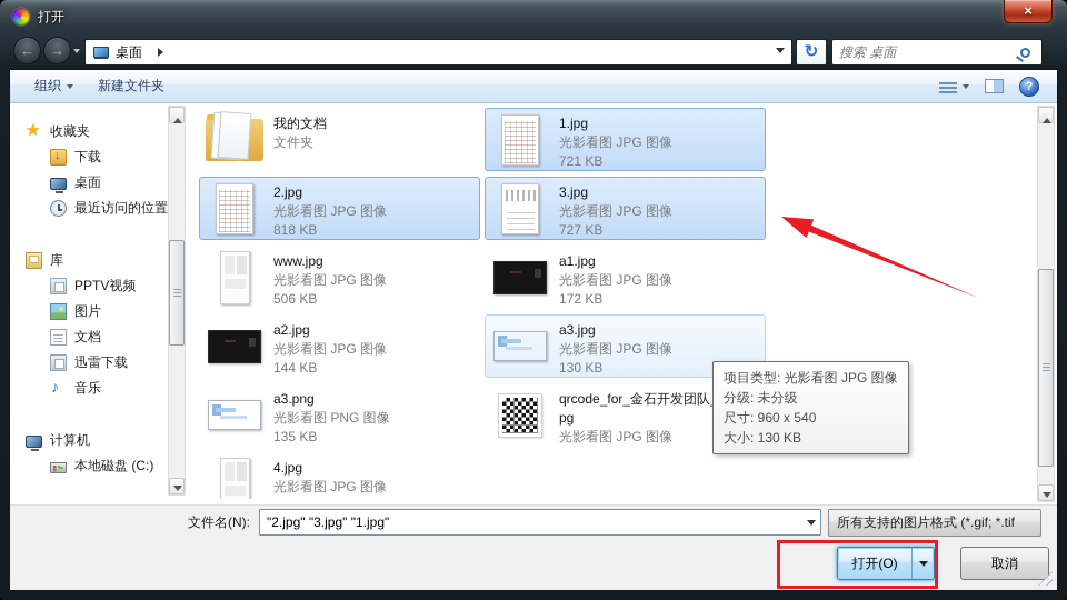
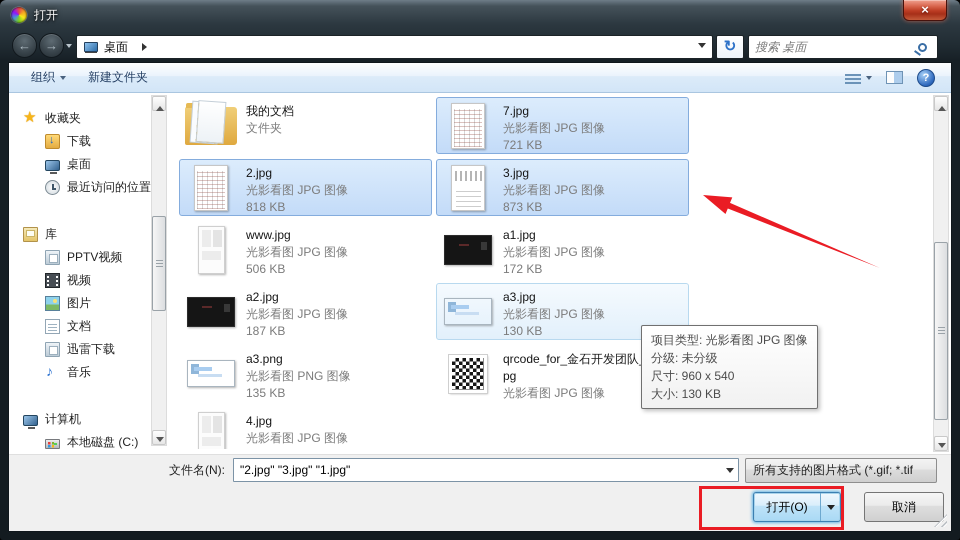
  打开
  ×
  ←
  →
  桌面
  ↻
  搜索 桌面
  组织
  新建文件夹
  ?
  收藏夹
  下载
  桌面
  最近访问的位置
  库
  PPTV视频
+ 视频
  图片
  文档
  迅雷下载
  音乐
  计算机
  本地磁盘 (C:)
  我的文档
  文件夹
- 1.jpg
+ 7.jpg
  光影看图 JPG 图像
  721 KB
  2.jpg
  光影看图 JPG 图像
  818 KB
  3.jpg
  光影看图 JPG 图像
- 727 KB
+ 873 KB
  www.jpg
  光影看图 JPG 图像
  506 KB
  a1.jpg
  光影看图 JPG 图像
  172 KB
  a2.jpg
  光影看图 JPG 图像
- 144 KB
+ 187 KB
  a3.jpg
  光影看图 JPG 图像
  130 KB
  a3.png
  光影看图 PNG 图像
  135 KB
  qrcode_for_金石开发团队pg
  光影看图 JPG 图像
  4.jpg
  光影看图 JPG 图像
  项目类型: 光影看图 JPG 图像
  分级: 未分级
  尺寸: 960 x 540
  大小: 130 KB
  文件名(N):
  "2.jpg" "3.jpg" "1.jpg"
  所有支持的图片格式 (*.gif; *.tif
  打开(O)
  取消
